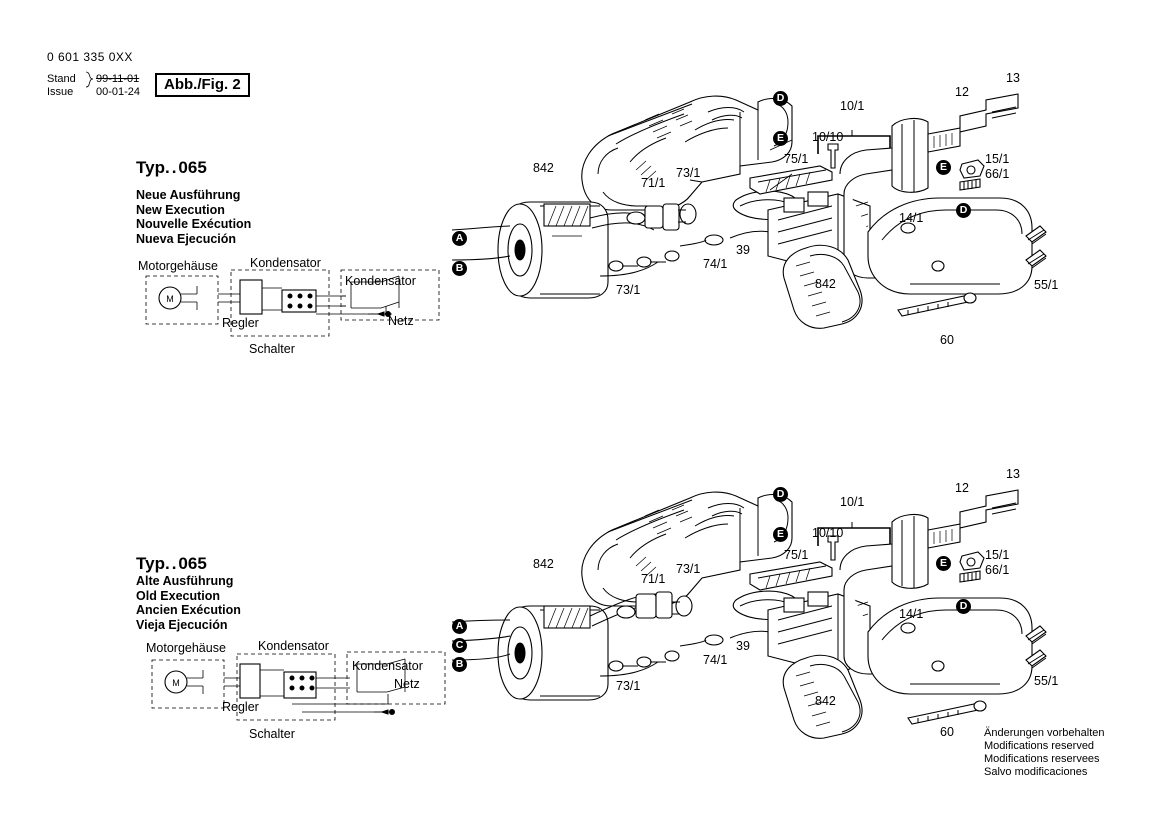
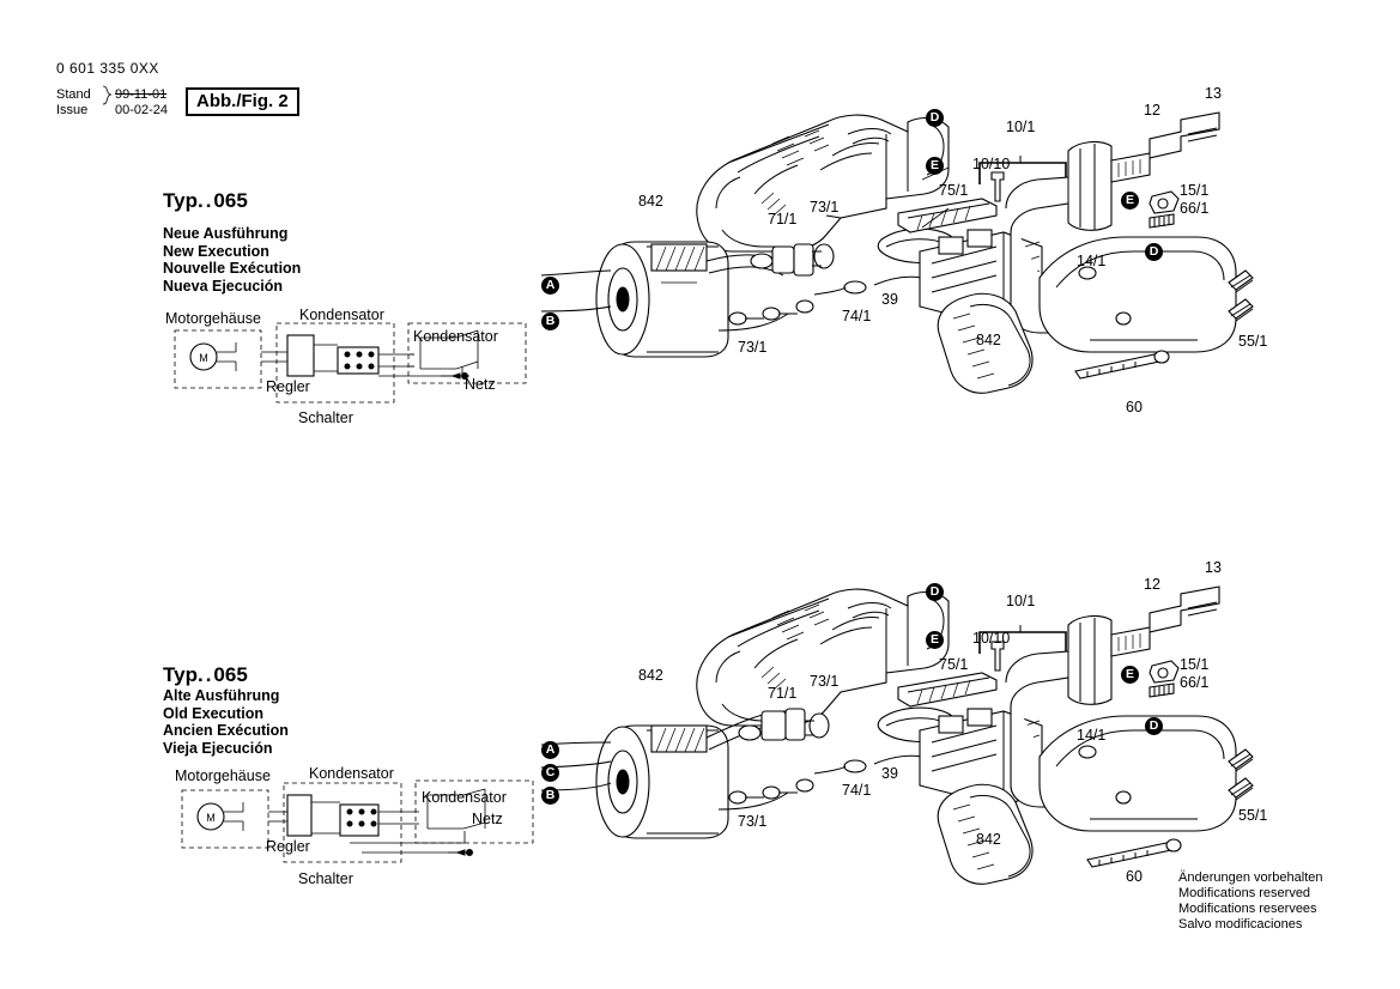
  0 601 335 0XX
  Stand
  Issue
  99-11-01
- 00-01-24
+ 00-02-24
  Abb./Fig. 2
  Typ..065
  Neue Ausführung
  New Execution
  Nouvelle Exécution
  Nueva Ejecución
  Motorgehäuse
  Kondensator
  Kondesator
  Regler
  Schalter
  Netz
  M
  A
  B
  D
  E
  E
  D
  842
  71/1
  73/1
  73/1
  74/1
  39
  75/1
  10/10
  10/1
  12
  13
  15/1
  66/1
  14/1
  55/1
  842
  60
  Typ..065
  Alte Ausführung
  Old Execution
  Ancien Exécution
  Vieja Ejecución
  Motorgehäuse
  Kondensator
  Kondenstor
  Regler
  Schalter
  Netz
  M
  A
  C
  B
  D
  E
  E
  D
  842
  71/1
  73/1
  73/1
  74/1
  39
  75/1
  10/10
  10/1
  12
  13
  15/1
  66/1
  14/1
  55/1
  842
  60
  Änderungen vorbehalten
  Modifications reserved
  Modifications reservees
  Salvo modificaciones
